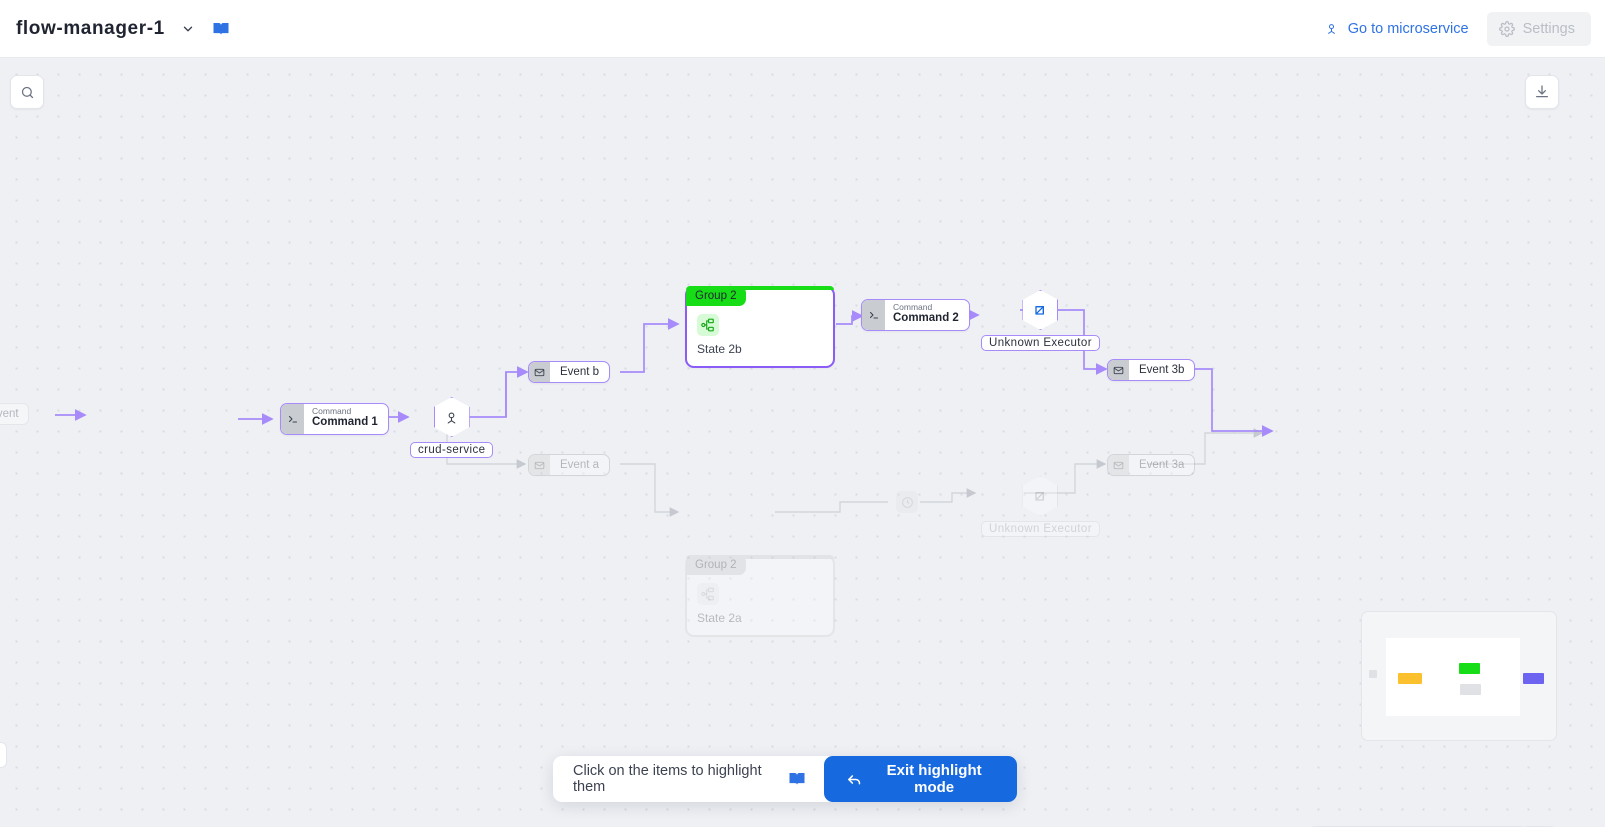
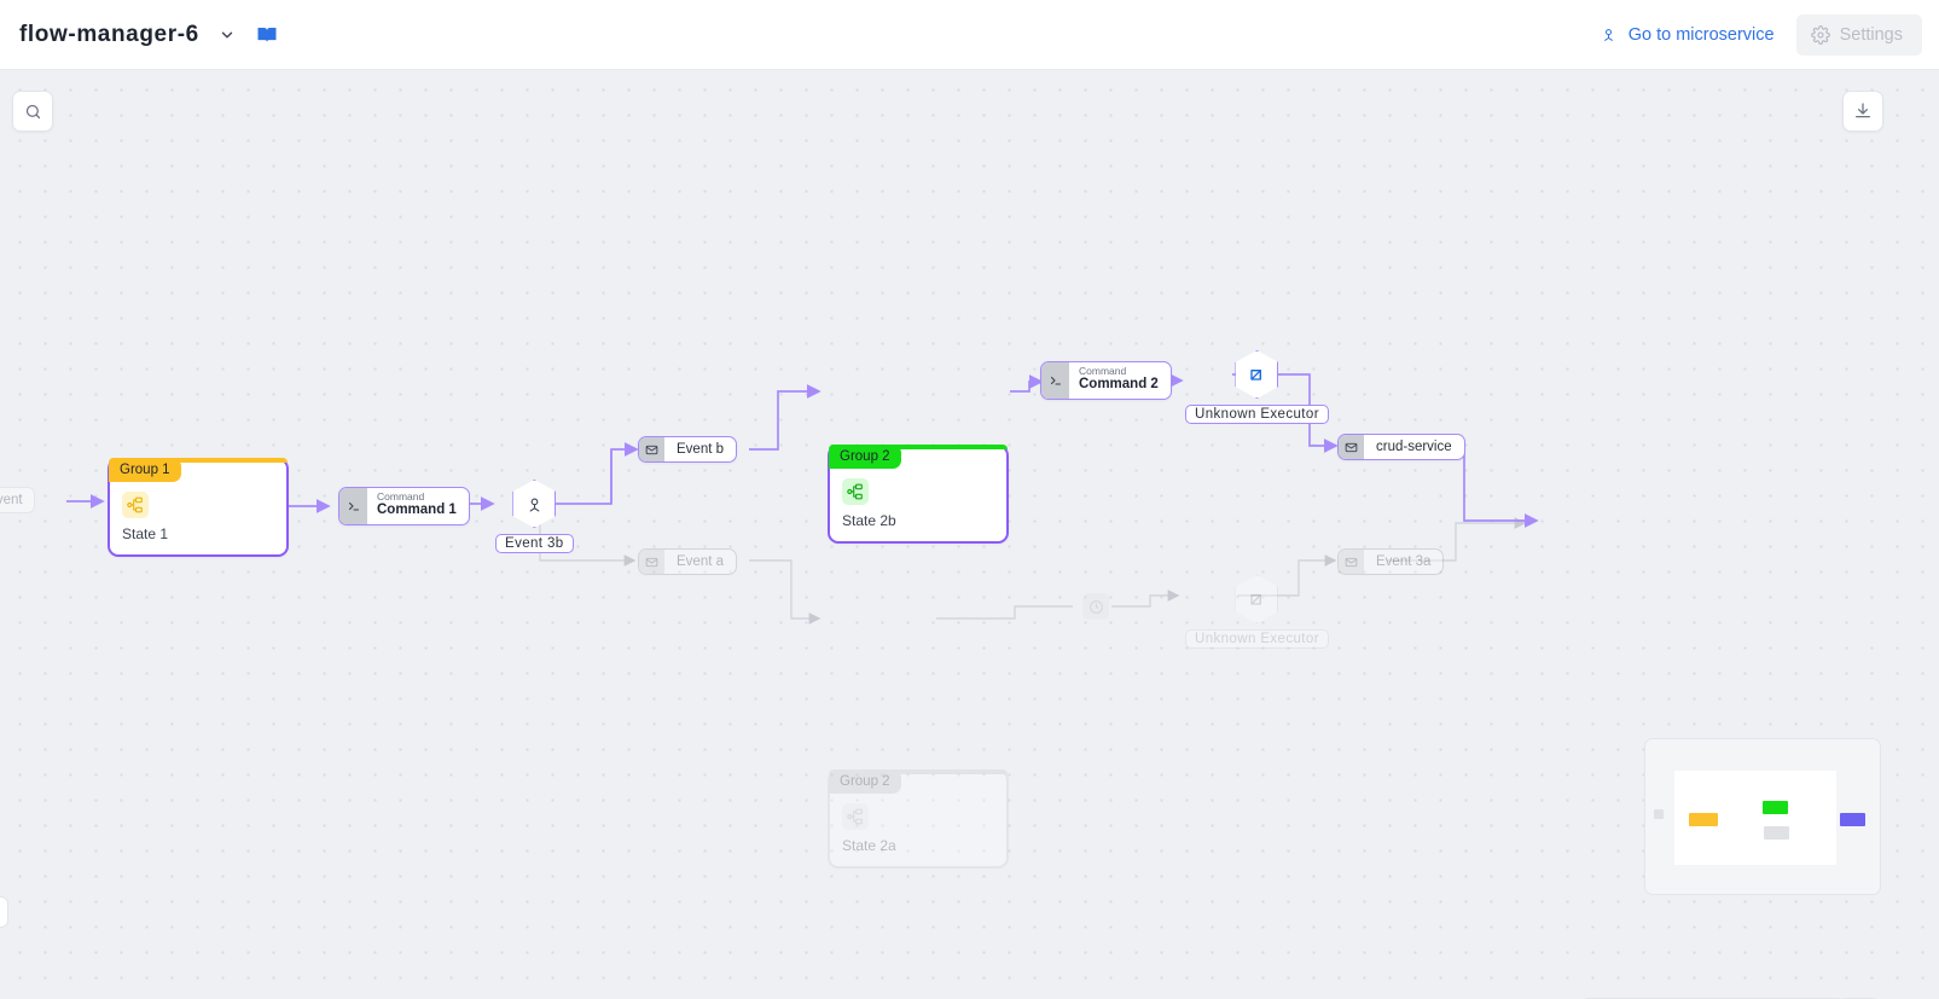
- flow-manager-1
+ flow-manager-6
  Go to microservice
  Settings
+ Group 1
+ State 1
  Command
  Command 1
- crud-service
+ Event 3b
  Event b
  Event a
  Group 2
  State 2b
  Group 2
  State 2a
  Command
  Command 2
  Unknown Executor
  Unknown Executor
- Event 3b
+ crud-service
  Event 3a
- Click on the items to highlight them
- Exit highlight mode
